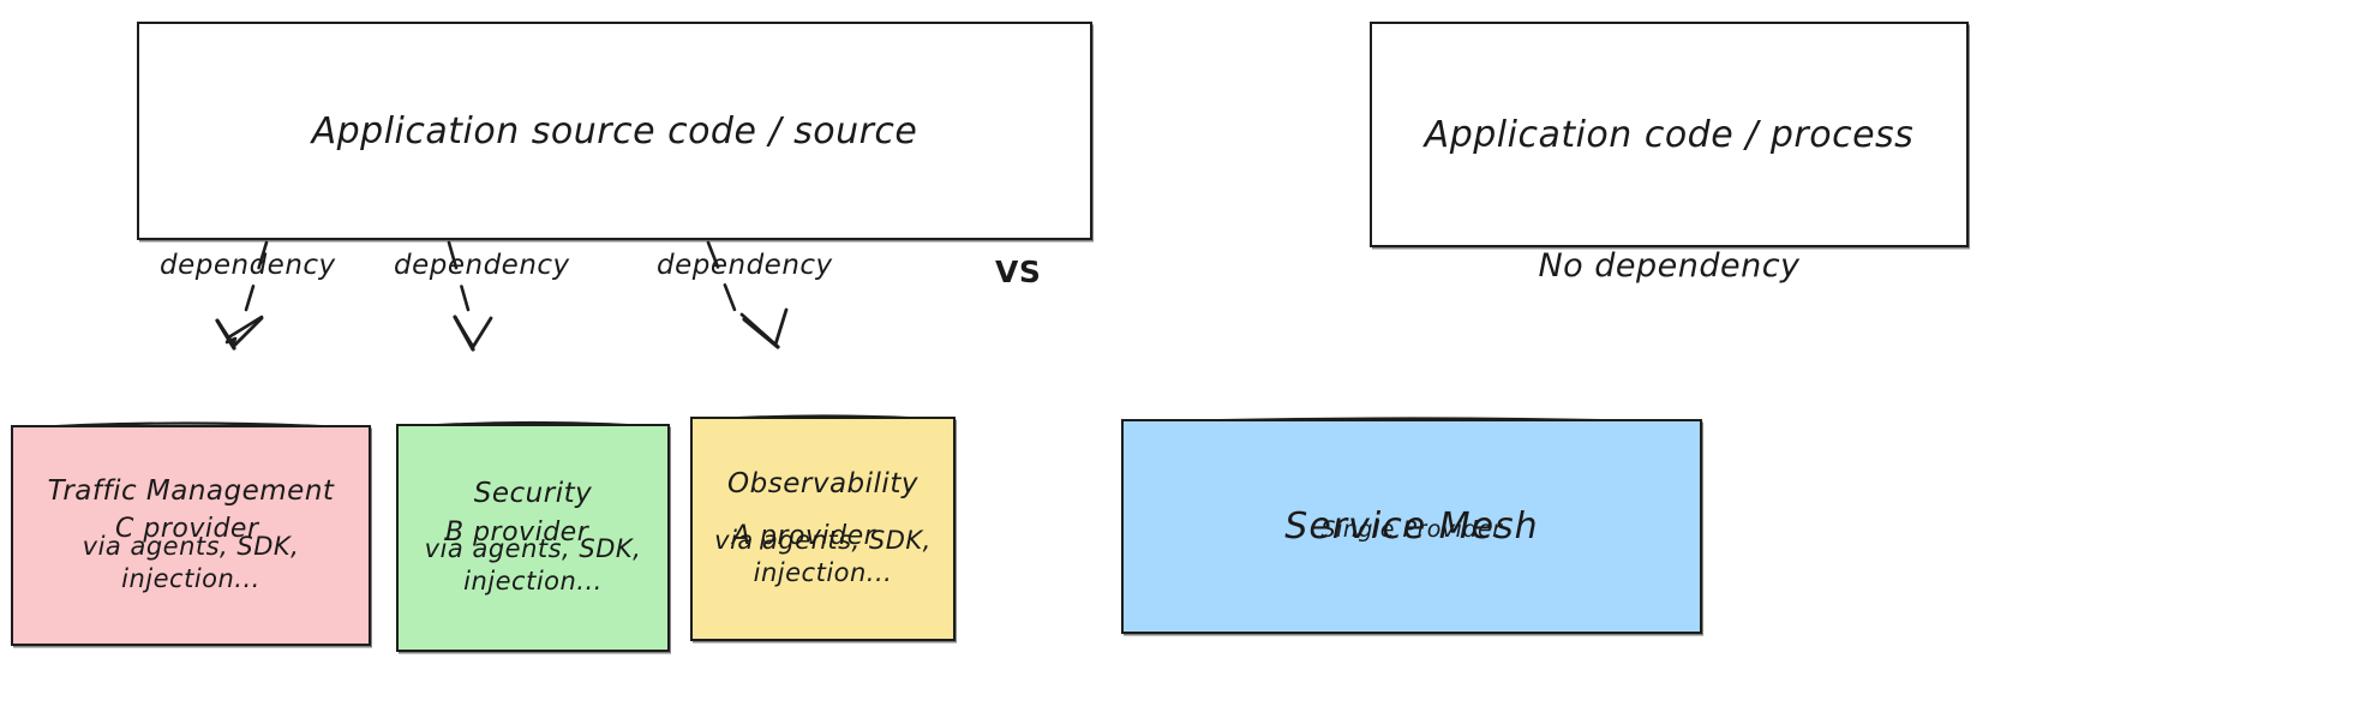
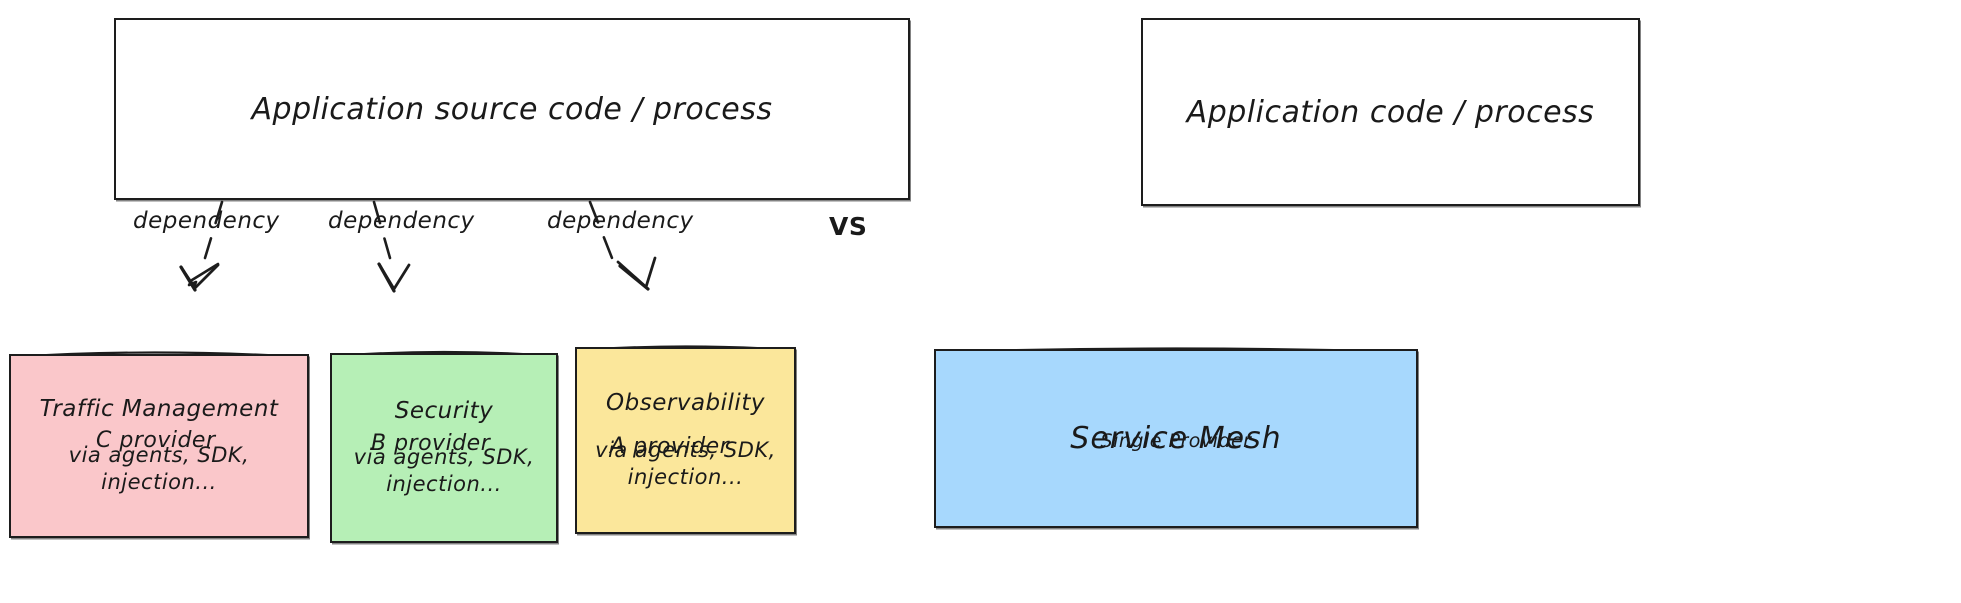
- Application source code / source
+ Application source code / process
  dependency
  dependency
  dependency
  Traffic Management
  via agents, SDK, injection...
  Security
  via agents, SDK, injection...
  Observability
  via agents, SDK, injection...
  C provider
  B provider
  A provider
  VS
  Application code / process
- No dependency
  Service Mesh
  Single Provider
